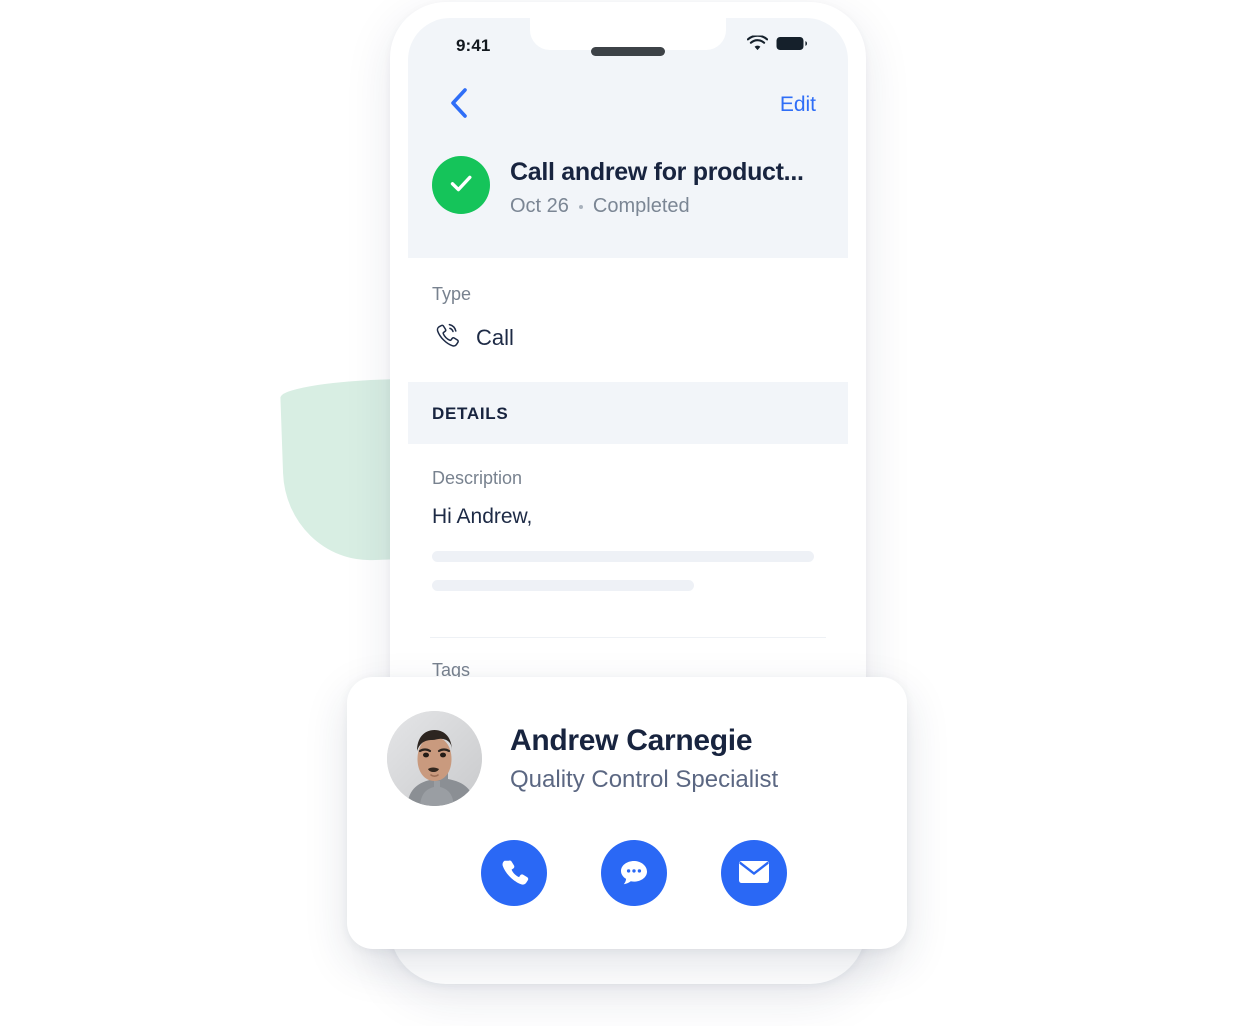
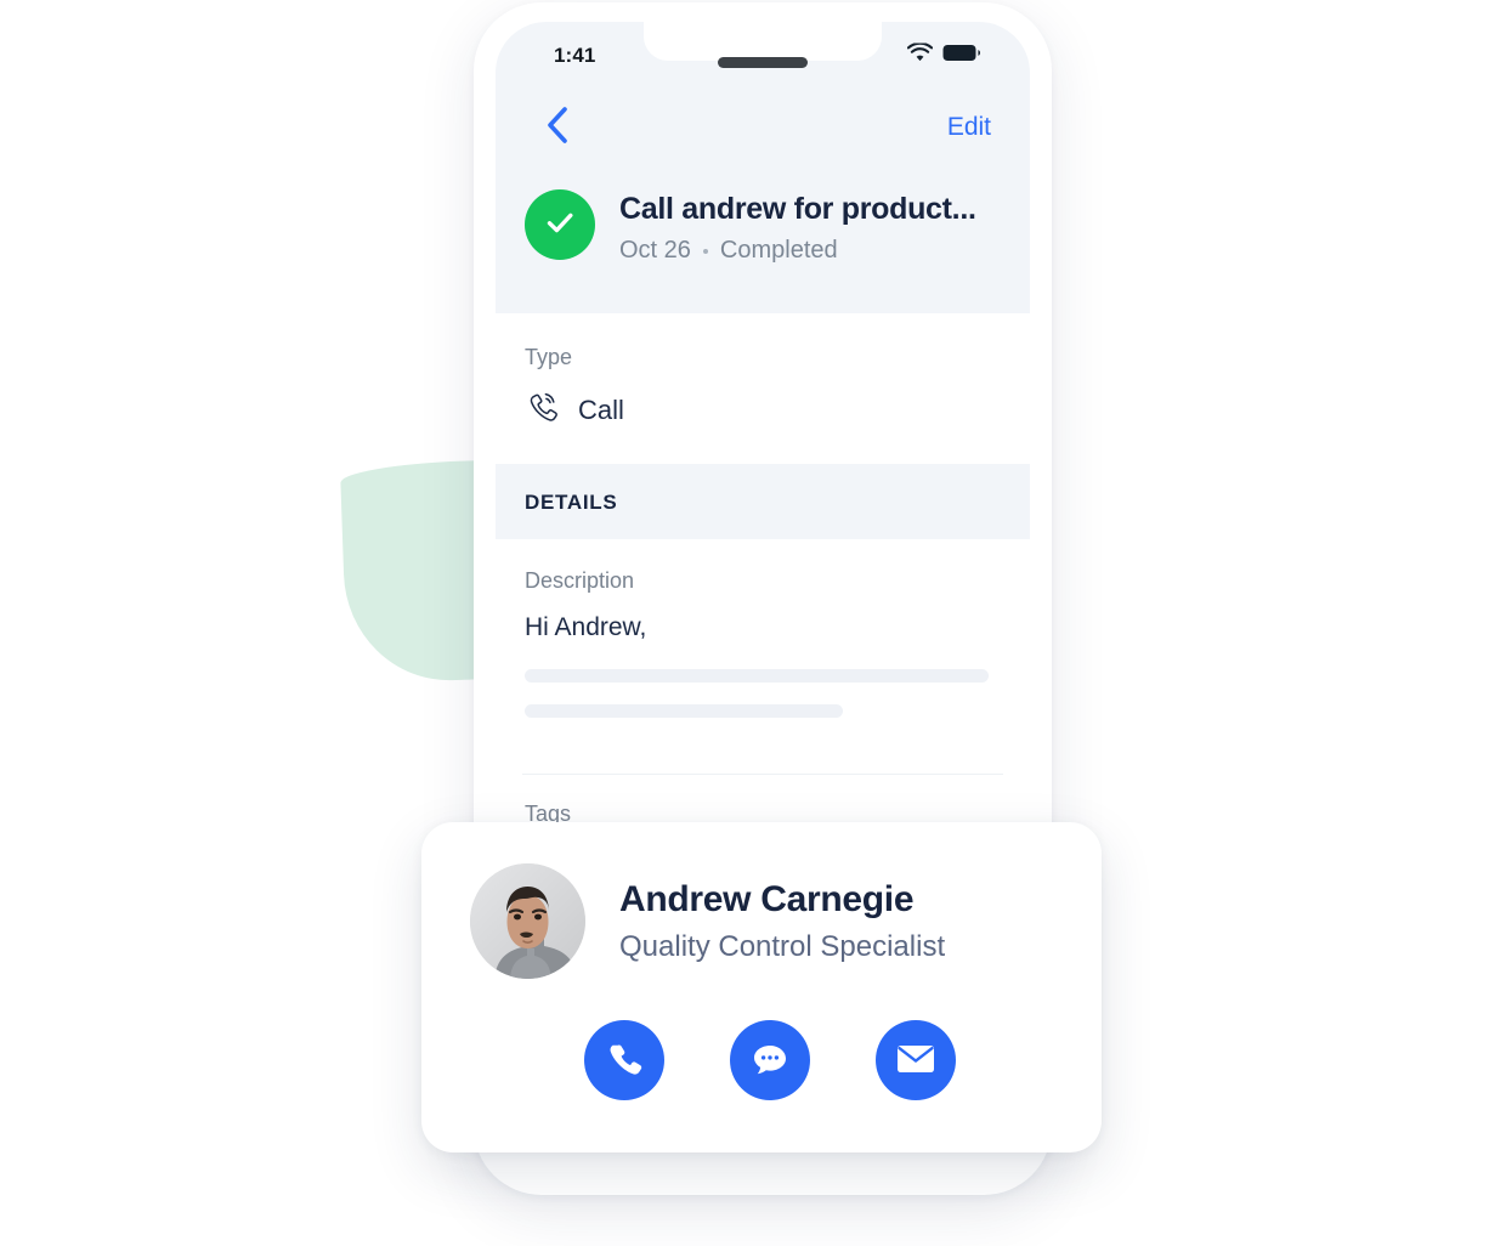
- 9:41
+ 1:41
  Edit
  Call andrew for product...
  Oct 26
  Completed
  Type
  Call
  DETAILS
  Description
  Hi Andrew,
  Tags
  Andrew Carnegie
  Quality Control Specialist
